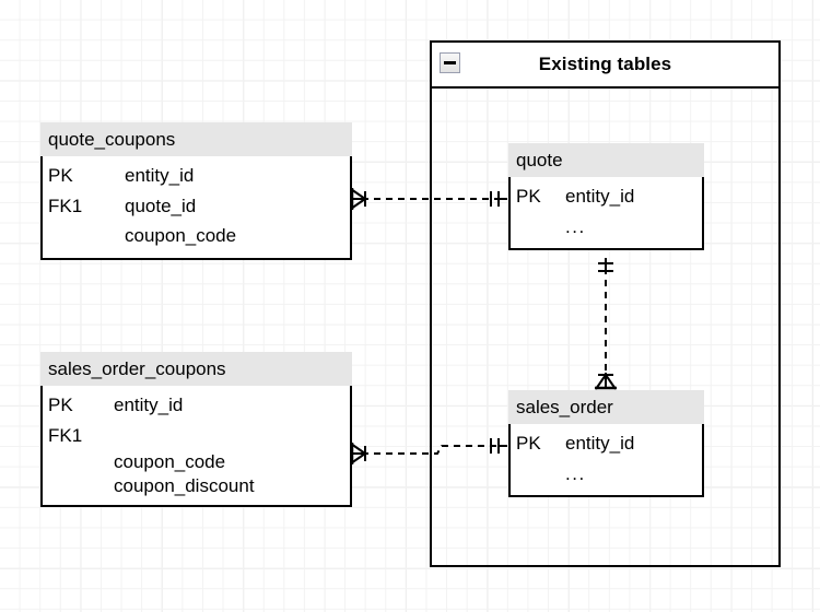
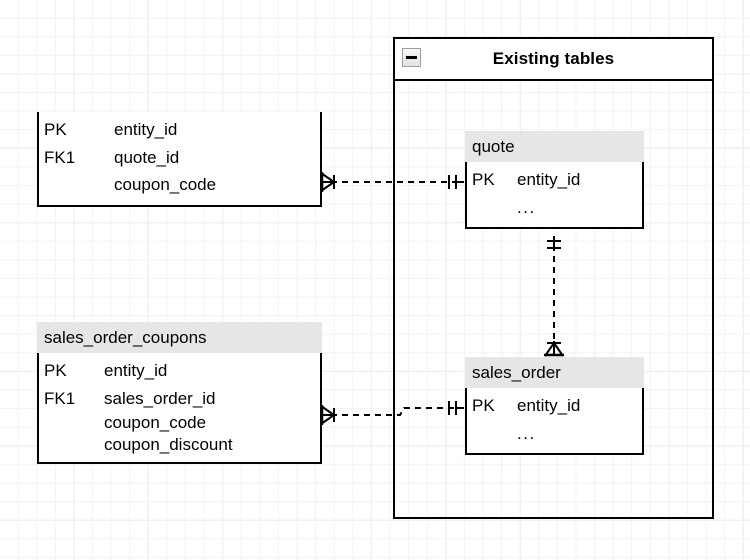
  Existing tables
- quote_coupons
  PK
  entity_id
  FK1
  quote_id
  coupon_code
  sales_order_coupons
  PK
  entity_id
  FK1
+ sales_order_id
  coupon_code
  coupon_discount
  quote
  PK
  entity_id
  ...
  sales_order
  PK
  entity_id
  ...
